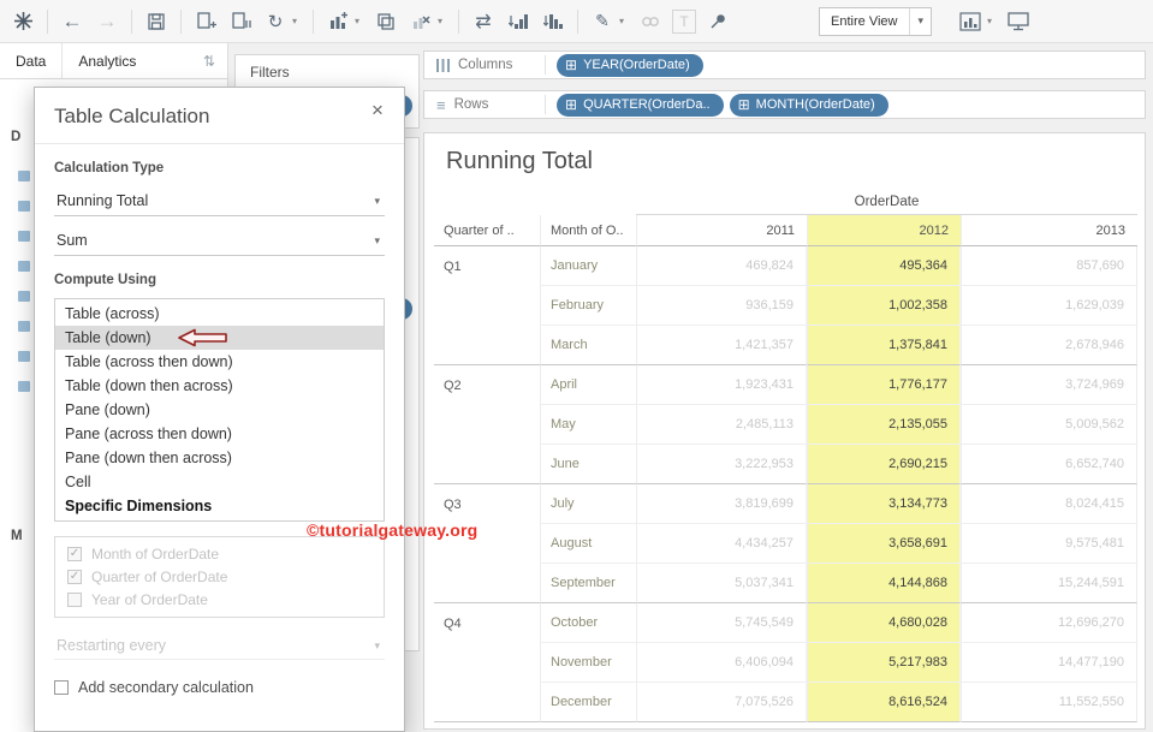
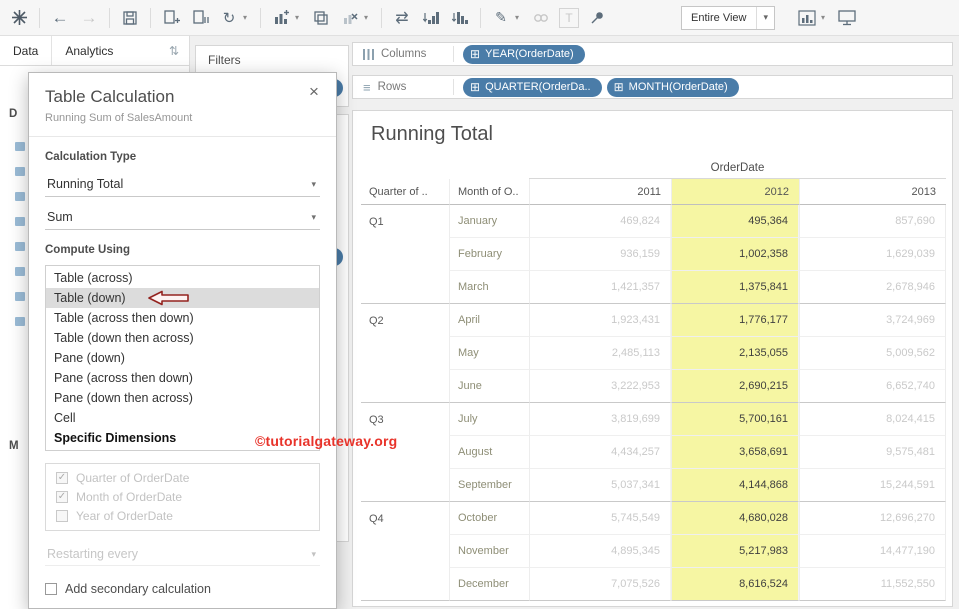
  ←
  →
  ↻
  ▾
  ▾
  ▾
  ⇄
  ✎
  ▾
  T
  Entire View
  ▾
  ▾
  Data
  Analytics
  ⇅
  D
  M
  Filters
  Columns
  ⊞
  YEAR(OrderDate)
  ≡
  Rows
  ⊞
  QUARTER(OrderDa..
  ⊞
  MONTH(OrderDate)
  Running Total
  OrderDate
  Quarter of ..
  Month of O..
  2011
  2012
  2013
  Q1
  January
  469,824
  495,364
  857,690
  February
  936,159
  1,002,358
  1,629,039
  March
  1,421,357
  1,375,841
  2,678,946
  Q2
  April
  1,923,431
  1,776,177
  3,724,969
  May
  2,485,113
  2,135,055
  5,009,562
  June
  3,222,953
  2,690,215
  6,652,740
  Q3
  July
  3,819,699
- 3,134,773
+ 5,700,161
  8,024,415
  August
  4,434,257
  3,658,691
  9,575,481
  September
  5,037,341
  4,144,868
  15,244,591
  Q4
  October
  5,745,549
  4,680,028
  12,696,270
  November
- 6,406,094
+ 4,895,345
  5,217,983
  14,477,190
  December
  7,075,526
  8,616,524
  11,552,550
  Table Calculation
  ×
+ Running Sum of SalesAmount
  Calculation Type
  Running Total
  ▾
  Sum
  ▾
  Compute Using
  Table (across)
  Table (down)
  Table (across then down)
  Table (down then across)
  Pane (down)
  Pane (across then down)
  Pane (down then across)
  Cell
  Specific Dimensions
  ✓
- Month of OrderDate
+ Quarter of OrderDate
  ✓
- Quarter of OrderDate
+ Month of OrderDate
  Year of OrderDate
  Restarting every
  ▾
  Add secondary calculation
  ©tutorialgateway.org
